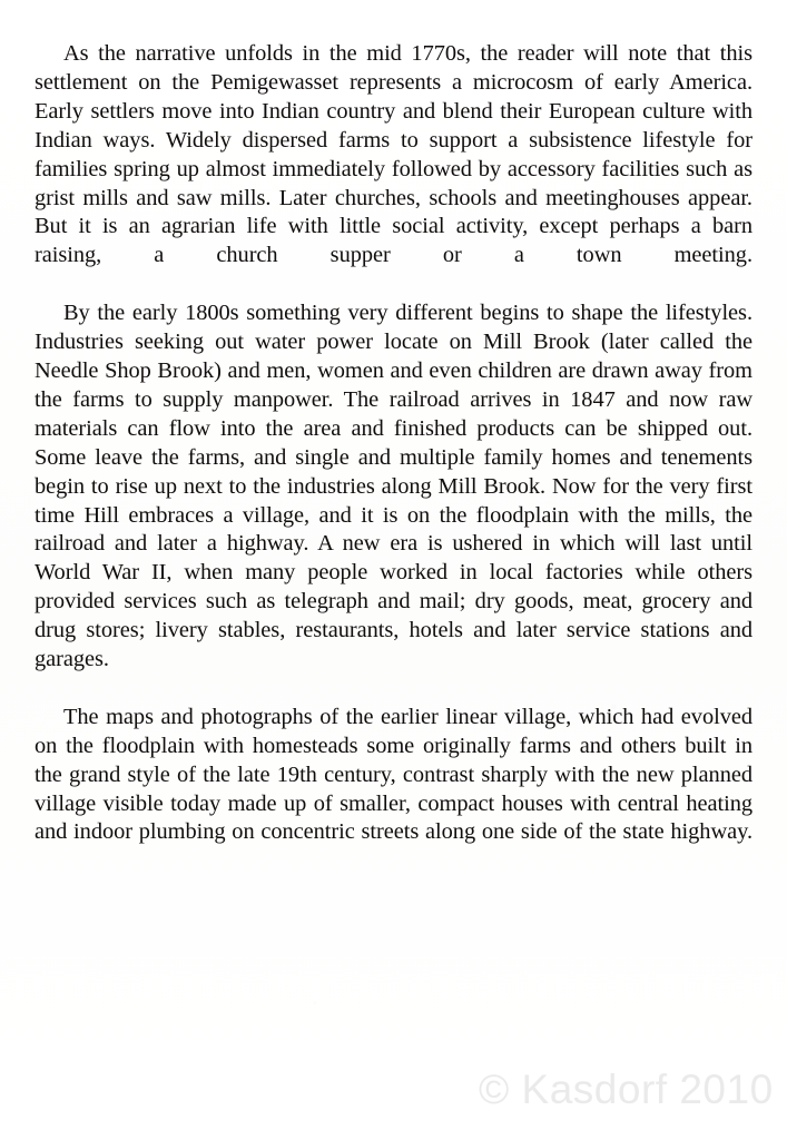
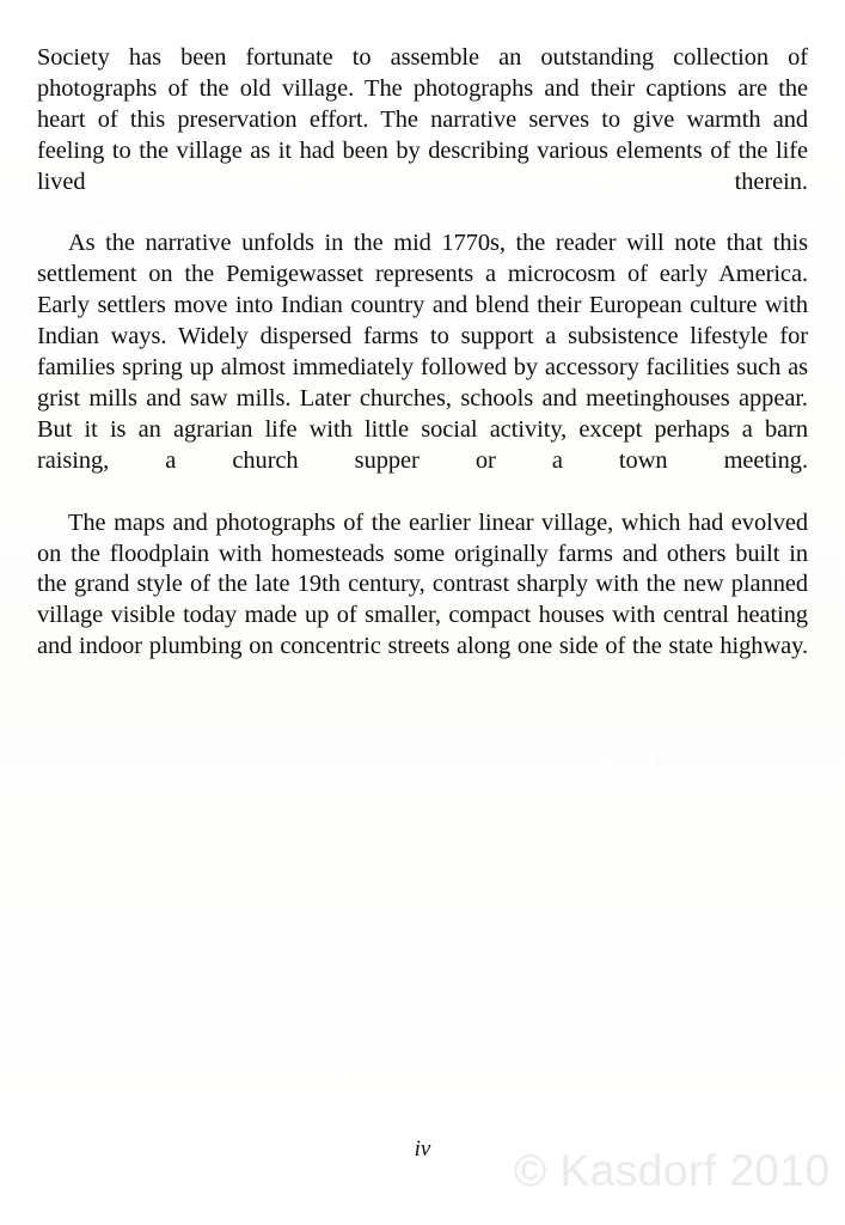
+ Society has been fortunate to assemble an outstanding collection of photographs of the old village. The photographs and their captions are the heart of this preservation effort. The narrative serves to give warmth and feeling to the village as it had been by describing various elements of the life lived therein.
  As the narrative unfolds in the mid 1770s, the reader will note that this settlement on the Pemigewasset represents a microcosm of early America. Early settlers move into Indian country and blend their European culture with Indian ways. Widely dispersed farms to support a subsistence lifestyle for families spring up almost immediately followed by accessory facilities such as grist mills and saw mills. Later churches, schools and meetinghouses appear. But it is an agrarian life with little social activity, except perhaps a barn raising, a church supper or a town meeting.
- By the early 1800s something very different begins to shape the lifestyles. Industries seeking out water power locate on Mill Brook (later called the Needle Shop Brook) and men, women and even children are drawn away from the farms to supply manpower. The railroad arrives in 1847 and now raw materials can flow into the area and finished products can be shipped out. Some leave the farms, and single and multiple family homes and tenements begin to rise up next to the industries along Mill Brook. Now for the very first time Hill embraces a village, and it is on the floodplain with the mills, the railroad and later a highway. A new era is ushered in which will last until World War II, when many people worked in local factories while others provided services such as telegraph and mail; dry goods, meat, grocery and drug stores; livery stables, restaurants, hotels and later service stations and garages.
  The maps and photographs of the earlier linear village, which had evolved on the floodplain with homesteads some originally farms and others built in the grand style of the late 19th century, contrast sharply with the new planned village visible today made up of smaller, compact houses with central heating and indoor plumbing on concentric streets along one side of the state highway.
+ iv
